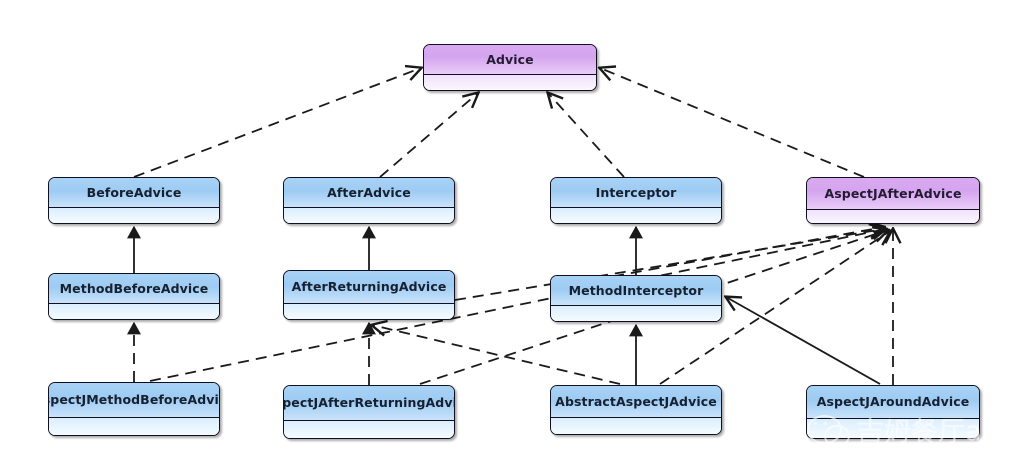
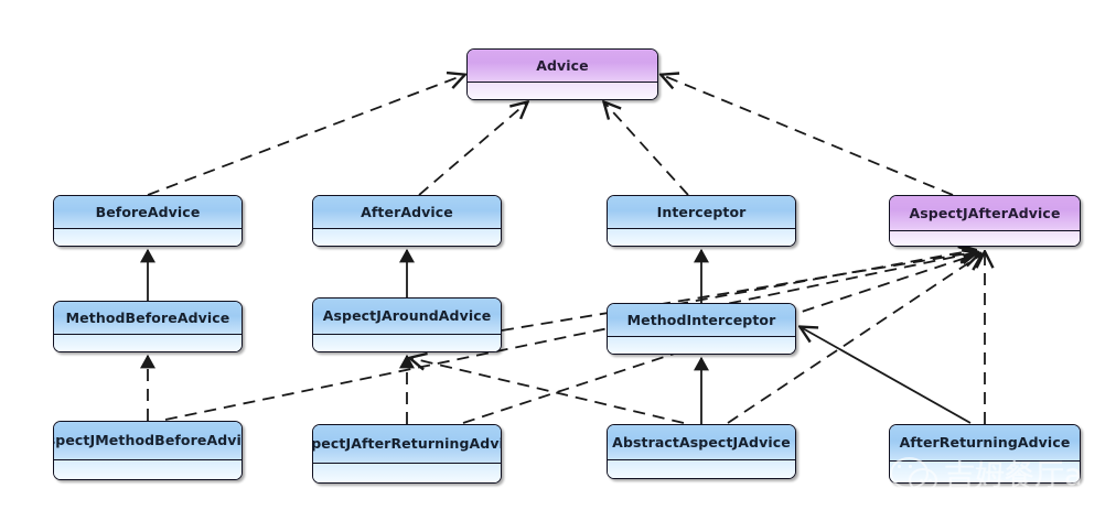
  Advice
  BeforeAdvice
  AfterAdvice
  Interceptor
  AspectJAfterAdvice
  MethodBeforeAdvice
- AfterReturningAdvice
+ AspectJAroundAdvice
  MethodInterceptor
  pectJMethodBeforeAdvi
  pectJAfterReturningAdv
  AbstractAspectJAdvice
- AspectJAroundAdvice
+ AfterReturningAdvice
  吉姆餐厅ak
